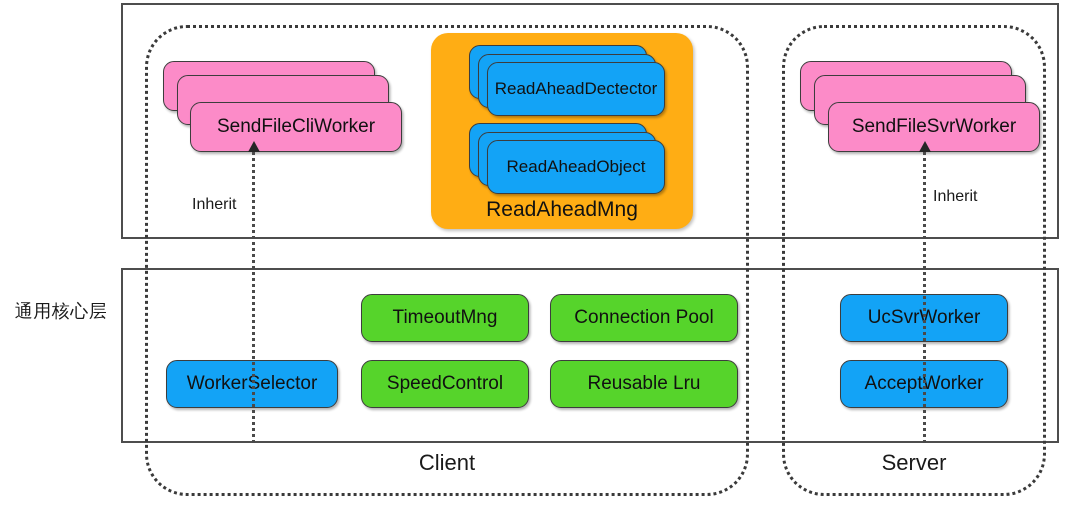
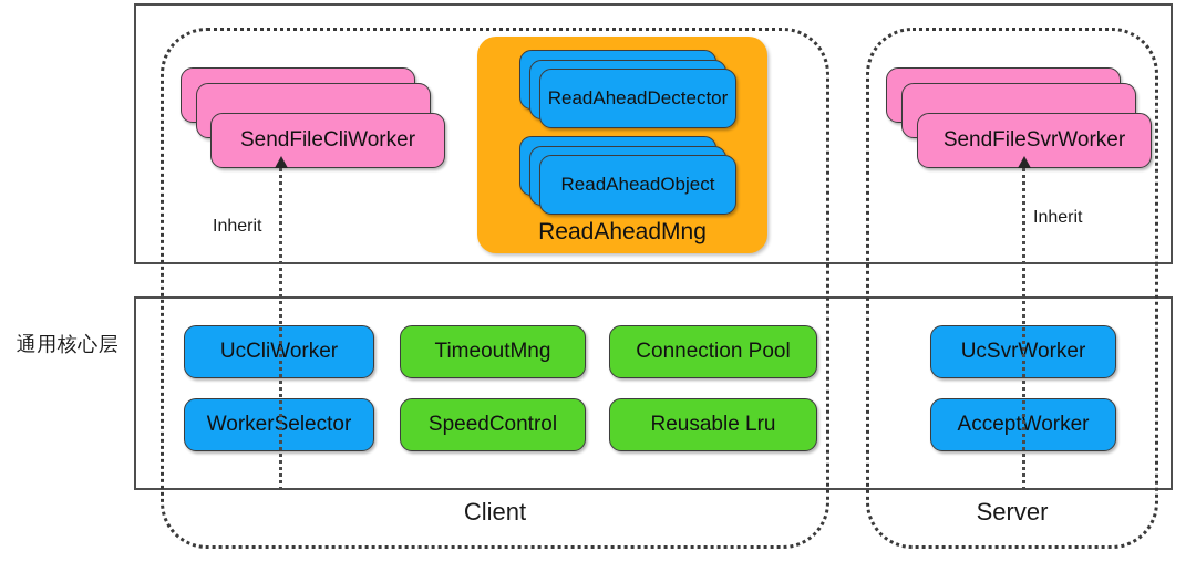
  通用核心层
  Client
  Server
  SendFileCliWorker
  ReadAheadMng
  ReadAhead
  Dectector
  ReadAhead
  Object
  SendFileSvrWorker
  Inherit
  Inherit
+ UcCliWorker
  TimeoutMng
  Connection Pool
  UcSvrWorker
  WorkerSelector
  SpeedControl
  Reusable Lru
  AcceptWorker
